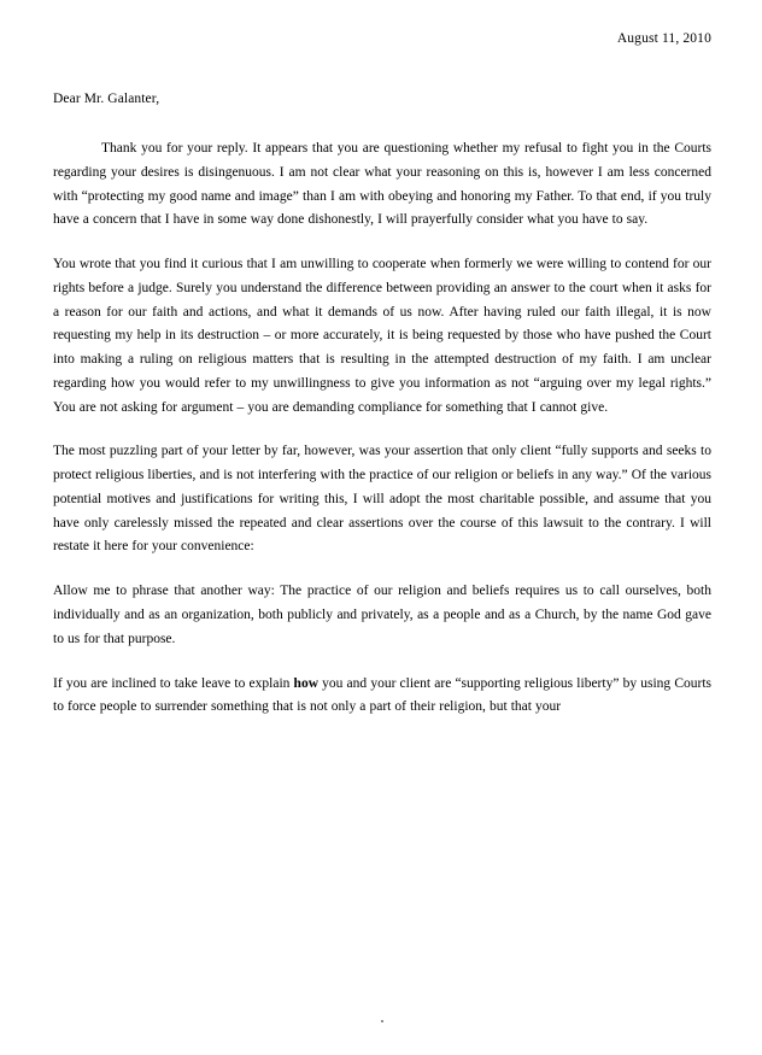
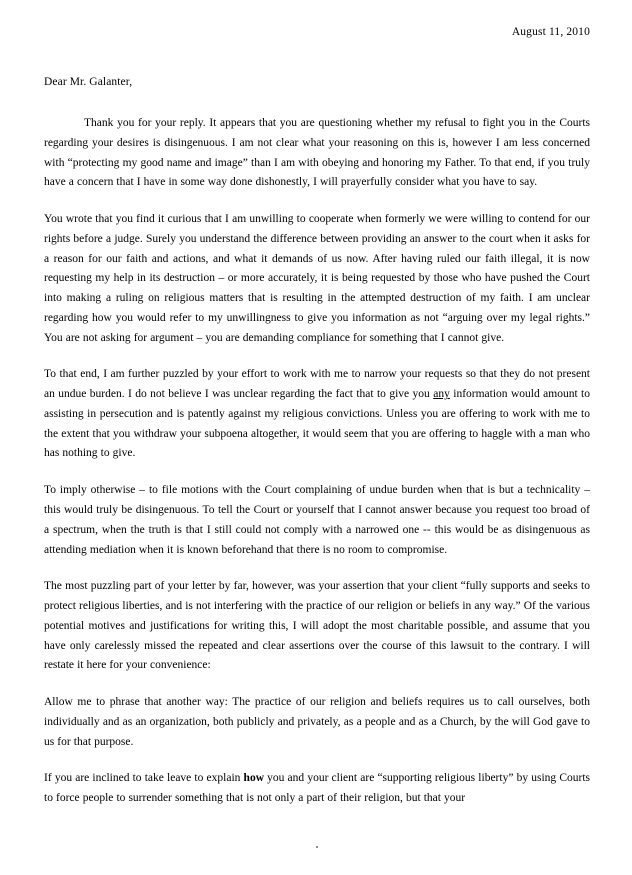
  August 11, 2010
  Dear Mr. Galanter,
  Thank you for your reply. It appears that you are questioning whether my refusal to fight you in the Courts regarding your desires is disingenuous. I am not clear what your reasoning on this is, however I am less concerned with “protecting my good name and image” than I am with obeying and honoring my Father. To that end, if you truly have a concern that I have in some way done dishonestly, I will prayerfully consider what you have to say.
  You wrote that you find it curious that I am unwilling to cooperate when formerly we were willing to contend for our rights before a judge. Surely you understand the difference between providing an answer to the court when it asks for a reason for our faith and actions, and what it demands of us now. After having ruled our faith illegal, it is now requesting my help in its destruction – or more accurately, it is being requested by those who have pushed the Court into making a ruling on religious matters that is resulting in the attempted destruction of my faith. I am unclear regarding how you would refer to my unwillingness to give you information as not “arguing over my legal rights.” You are not asking for argument – you are demanding compliance for something that I cannot give.
+ To that end, I am further puzzled by your effort to work with me to narrow your requests so that they do not present an undue burden. I do not believe I was unclear regarding the fact that to give you any information would amount to assisting in persecution and is patently against my religious convictions. Unless you are offering to work with me to the extent that you withdraw your subpoena altogether, it would seem that you are offering to haggle with a man who has nothing to give.
+ To imply otherwise – to file motions with the Court complaining of undue burden when that is but a technicality – this would truly be disingenuous. To tell the Court or yourself that I cannot answer because you request too broad of a spectrum, when the truth is that I still could not comply with a narrowed one -- this would be as disingenuous as attending mediation when it is known beforehand that there is no room to compromise.
- The most puzzling part of your letter by far, however, was your assertion that only client “fully supports and seeks to protect religious liberties, and is not interfering with the practice of our religion or beliefs in any way.” Of the various potential motives and justifications for writing this, I will adopt the most charitable possible, and assume that you have only carelessly missed the repeated and clear assertions over the course of this lawsuit to the contrary. I will restate it here for your convenience:
+ The most puzzling part of your letter by far, however, was your assertion that your client “fully supports and seeks to protect religious liberties, and is not interfering with the practice of our religion or beliefs in any way.” Of the various potential motives and justifications for writing this, I will adopt the most charitable possible, and assume that you have only carelessly missed the repeated and clear assertions over the course of this lawsuit to the contrary. I will restate it here for your convenience:
- Allow me to phrase that another way: The practice of our religion and beliefs requires us to call ourselves, both individually and as an organization, both publicly and privately, as a people and as a Church, by the name God gave to us for that purpose.
+ Allow me to phrase that another way: The practice of our religion and beliefs requires us to call ourselves, both individually and as an organization, both publicly and privately, as a people and as a Church, by the will God gave to us for that purpose.
  If you are inclined to take leave to explain how you and your client are “supporting religious liberty” by using Courts to force people to surrender something that is not only a part of their religion, but that your
